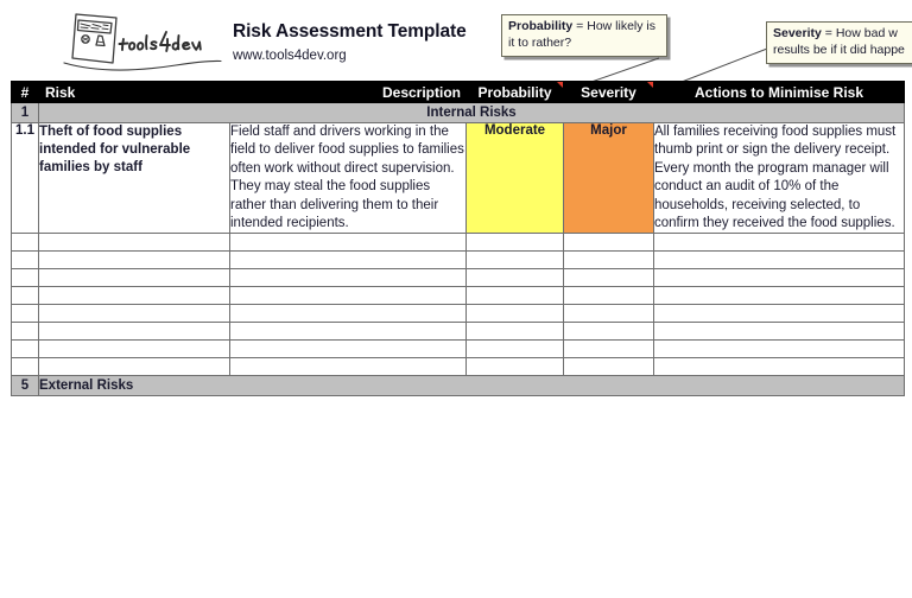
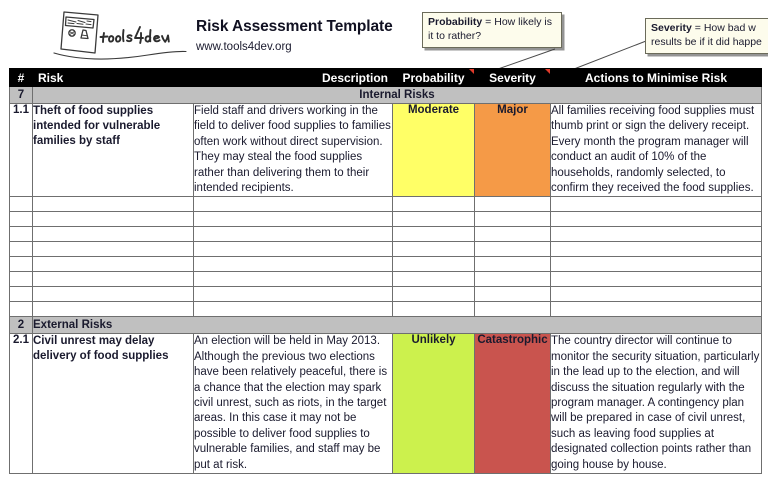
  Risk Assessment Template
  www.tools4dev.org
  Probability = How likely is it to rather?
  Severity = How bad w results be if it did happe
  #	Risk	Description	Probability	Severity	Actions to Minimise Risk
- 1	Internal Risks
+ 7	Internal Risks
- 1.1	Theft of food supplies intended for vulnerable families by staff	Field staff and drivers working in the field to deliver food supplies to families often work without direct supervision. They may steal the food supplies rather than delivering them to their intended recipients.	Moderate	Major	All families receiving food supplies must thumb print or sign the delivery receipt. Every month the program manager will conduct an audit of 10% of the households, receiving selected, to confirm they received the food supplies.
+ 1.1	Theft of food supplies intended for vulnerable families by staff	Field staff and drivers working in the field to deliver food supplies to families often work without direct supervision. They may steal the food supplies rather than delivering them to their intended recipients.	Moderate	Major	All families receiving food supplies must thumb print or sign the delivery receipt. Every month the program manager will conduct an audit of 10% of the households, randomly selected, to confirm they received the food supplies.
- 5	External Risks
+ 2	External Risks
+ 2.1	Civil unrest may delay delivery of food supplies	An election will be held in May 2013. Although the previous two elections have been relatively peaceful, there is a chance that the election may spark civil unrest, such as riots, in the target areas. In this case it may not be possible to deliver food supplies to vulnerable families, and staff may be put at risk.	Unlikely	Catastrophic	The country director will continue to monitor the security situation, particularly in the lead up to the election, and will discuss the situation regularly with the program manager. A contingency plan will be prepared in case of civil unrest, such as leaving food supplies at designated collection points rather than going house by house.
